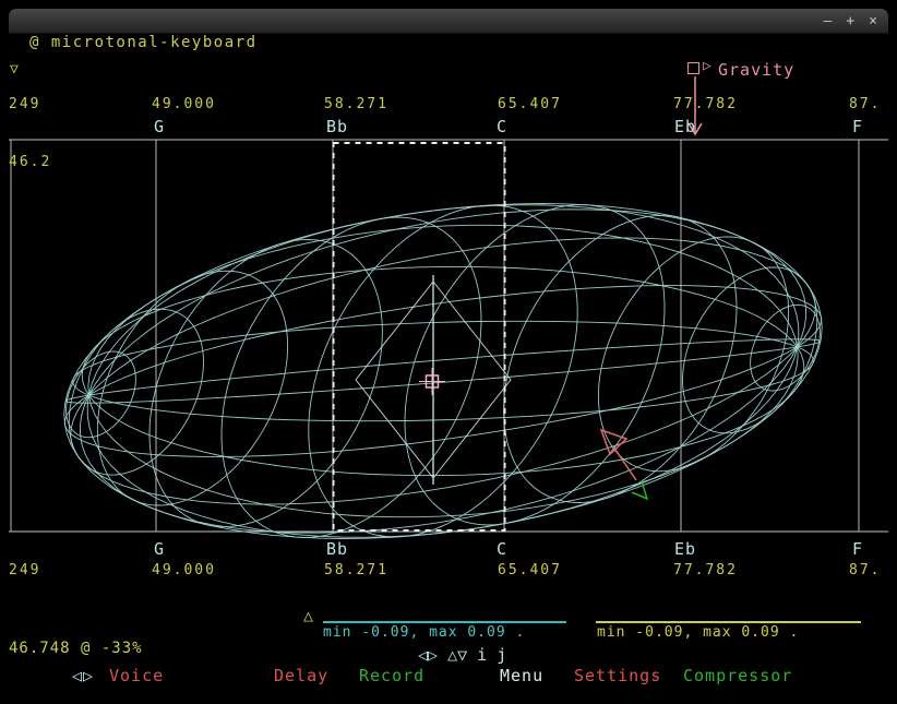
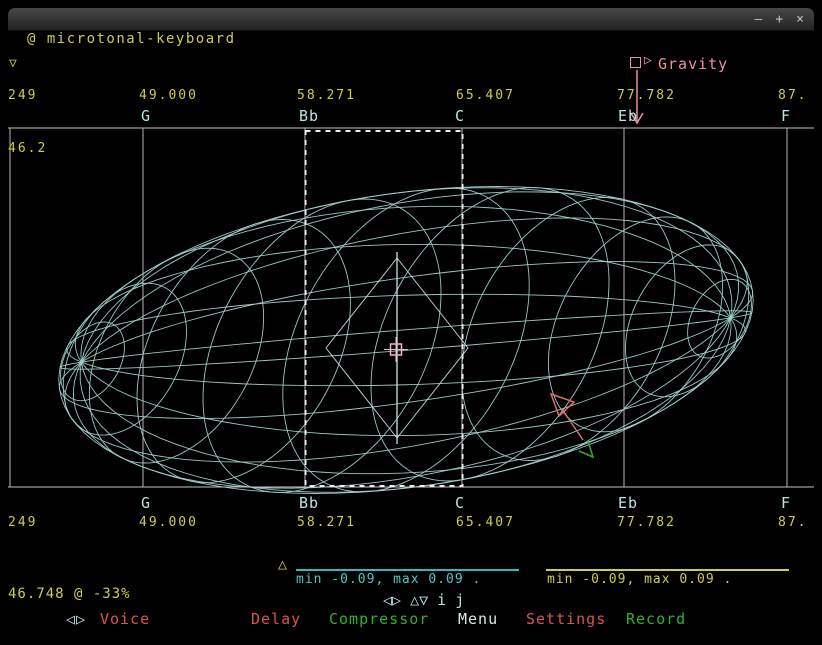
  –
  +
  ×
  @ microtonal-keyboard
  ▽
  249
  49.000
  58.271
  65.407
  77.782
  87.
  G
  Bb
  C
  Eb
  F
  46.2
  ▷
  Gravity
  G
  Bb
  C
  Eb
  F
  249
  49.000
  58.271
  65.407
  77.782
  87.
  △
  min -0.09, max 0.09 .
  min -0.09, max 0.09 .
  46.748 @ -33%
  ◁▷ △▽ i j
  ◁▷
  Voice
  Delay
- Record
+ Compressor
  Menu
  Settings
- Compressor
+ Record
